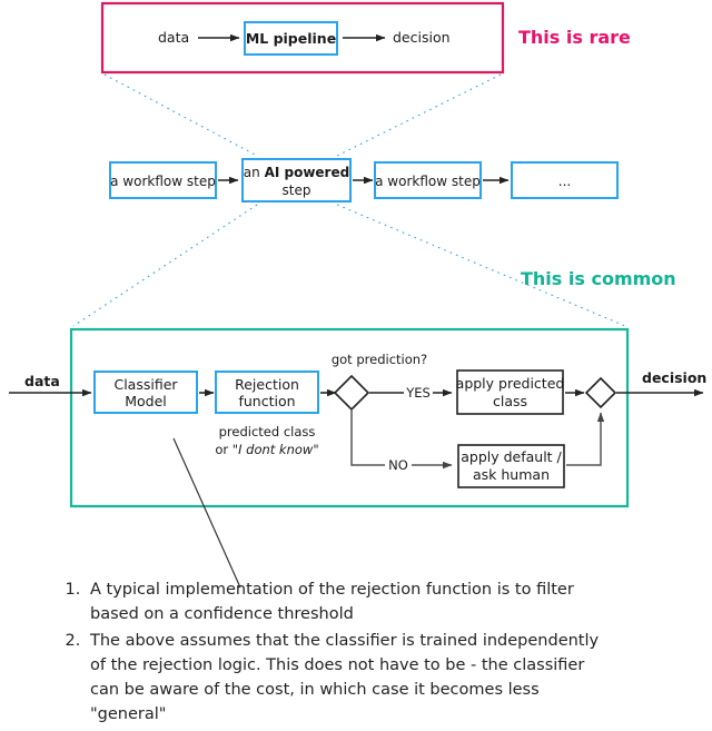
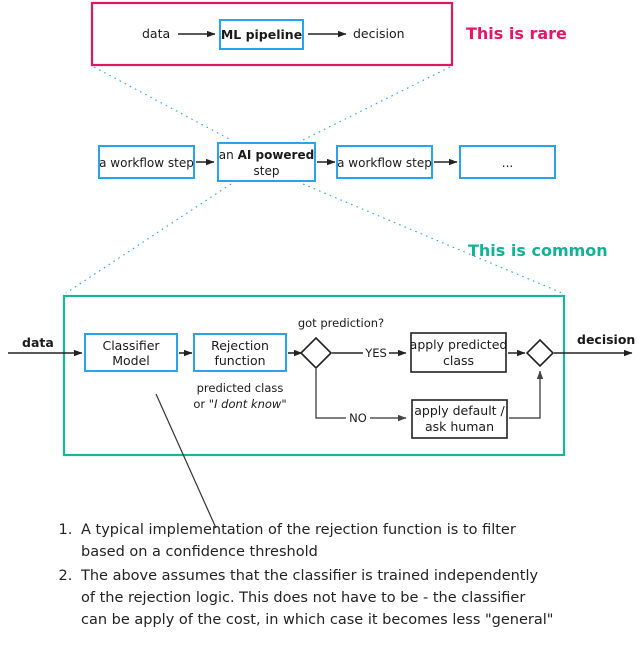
  data
  ML pipeline
  decision
  This is rare
  a workflow step
  an AI powered
  step
  a workflow step
  ...
  This is common
  data
  Classifier
  Model
  Rejection
  function
  predicted class
  or "I dont know"
  got prediction?
  YES
  apply predicted
  class
  NO
  apply default /
  ask human
  decision
  A typical implementation of the rejection function is to filter based on a confidence threshold
- The above assumes that the classifier is trained independently of the rejection logic. This does not have to be - the classifier can be aware of the cost, in which case it becomes less "general"
+ The above assumes that the classifier is trained independently of the rejection logic. This does not have to be - the classifier can be apply of the cost, in which case it becomes less "general"
